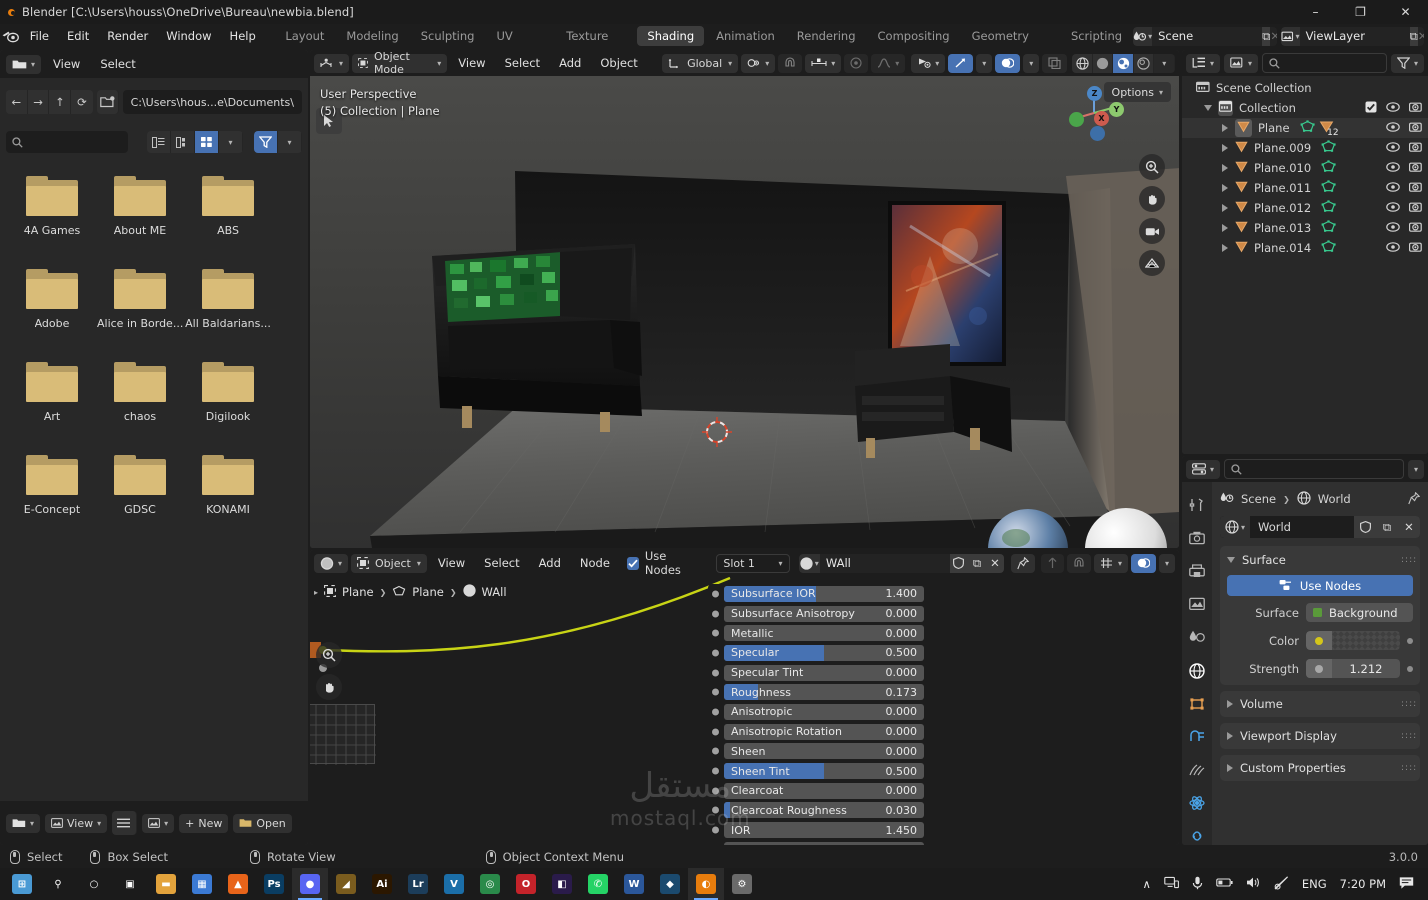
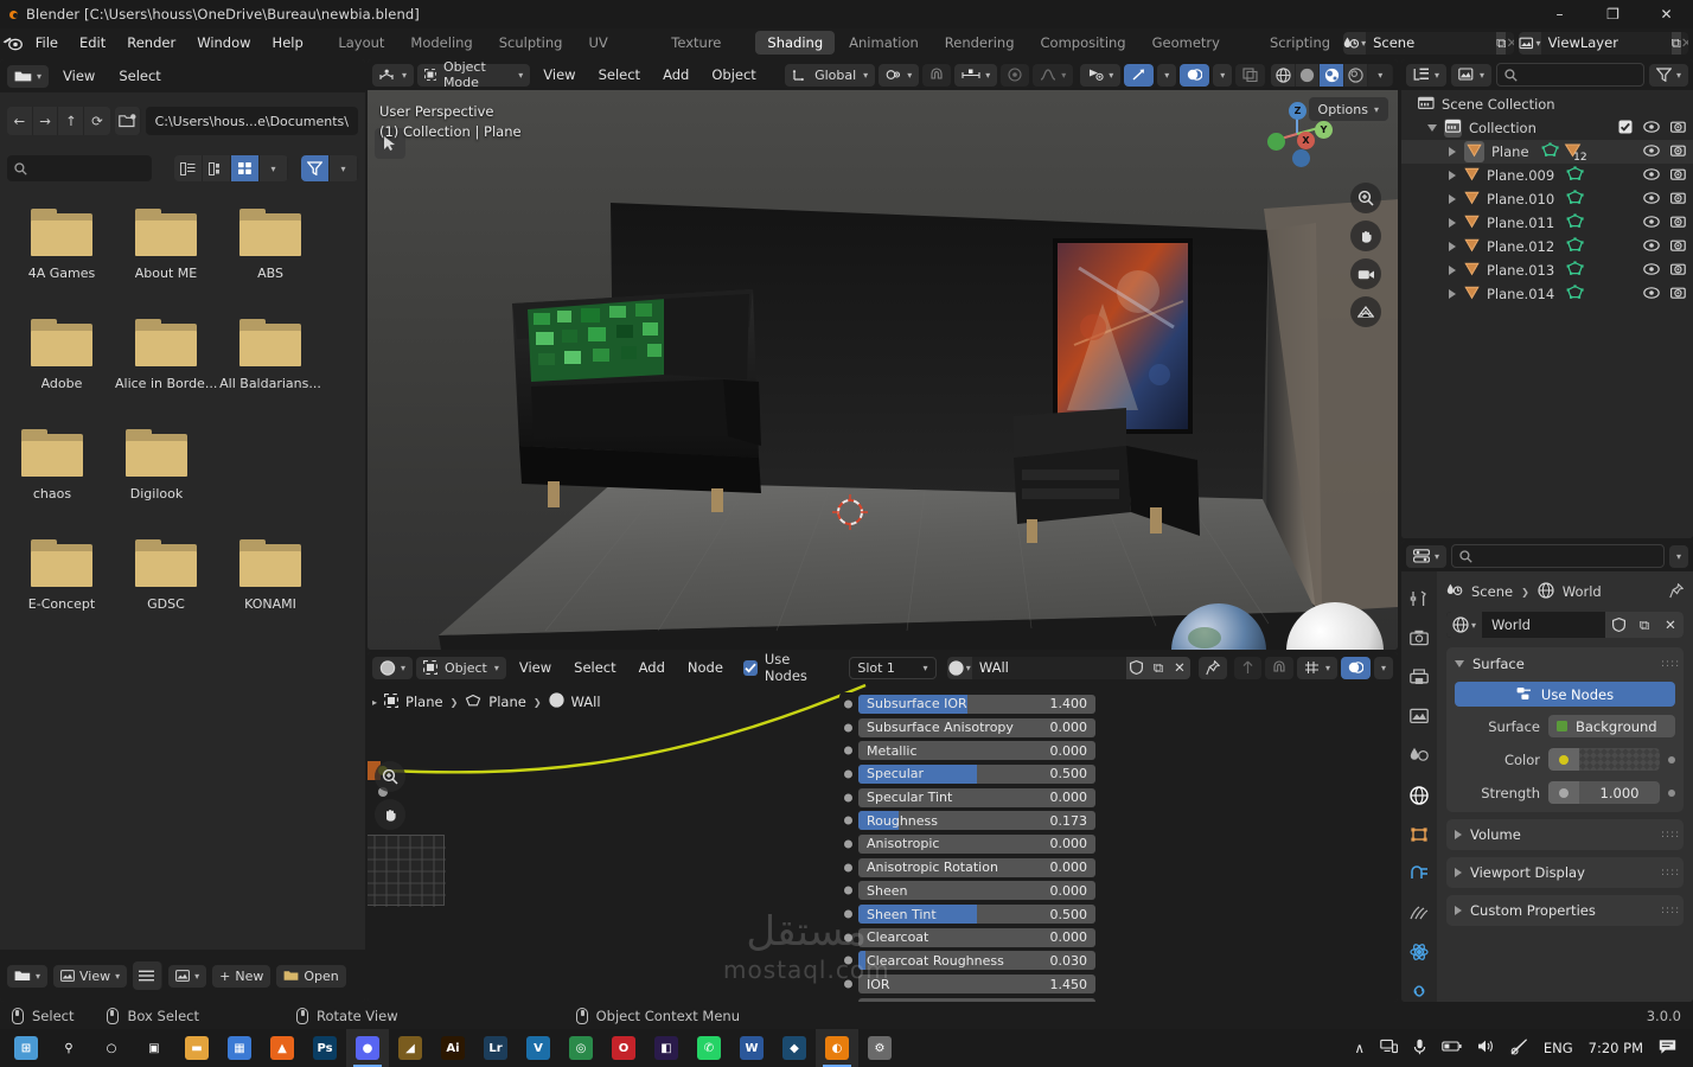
  Blender [C:\Users\houss\OneDrive\Bureau\newbia.blend]
  –
  ❐
  ✕
  File
  Edit
  Render
  Window
  Help
  Layout
  Modeling
  Sculpting
  Shading
  Animation
  Rendering
  Compositing
  Scripting
  ▾
  Scene
  ⧉
  ✕
  ▾
  ViewLayer
  ⧉
  ✕
  ▾
  View
  Select
  ←
  →
  ↑
  ⟳
  C:\Users\hous...e\Documents\
  ▾
  ▾
  4A Games
  About ME
  ABS
  Adobe
  Alice in Borde...
  All Baldarians...
- Art
  chaos
  Digilook
  E-Concept
  GDSC
  KONAMI
  ▾
  View
  ▾
  ▾
  +
  New
  Open
  ▾
  Object Mode
  ▾
  View
  Select
  Add
  Object
  Global
  ▾
  ▾
  ▾
  ▾
  ▾
  ▾
  ▾
  ▾
  User Perspective
- (5) Collection | Plane
+ (1) Collection | Plane
  Options
  ▾
  Z
  Y
  X
  ▾
  ▾
  ▾
  Scene Collection
  Collection
  Plane
  12
  Plane.009
  Plane.010
  Plane.011
  Plane.012
  Plane.013
  Plane.014
  ▾
  Object
  ▾
  View
  Select
  Add
  Node
  Use Nodes
  Slot 1
  ▾
  ▾
  WAll
  ⧉
  ✕
  ▾
  ▾
  ▸
  Plane
  ❯
  Plane
  ❯
  WAll
  Subsurface IOR
  1.400
  Subsurface Anisotropy
  0.000
  Metallic
  0.000
  Specular
  0.500
  Specular Tint
  0.000
  Roughness
  0.173
  Anisotropic
  0.000
  Anisotropic Rotation
  0.000
  Sheen
  0.000
  Sheen Tint
  0.500
  Clearcoat
  0.000
  Clearcoat Roughness
  0.030
  IOR
  1.450
  مستقل
  mostaql.com
  ▾
  ▾
  Scene
  ❯
  World
  ▾
  World
  ⧉
  ✕
  Surface
  ::::
  Use Nodes
  Surface
  Background
  Color
  Strength
- 1.212
+ 1.000
  Volume
  ::::
  Viewport Display
  ::::
  Custom Properties
  ::::
  Select
  Box Select
  Rotate View
  Object Context Menu
  3.0.0
  ⊞
  ⚲
  ○
  ▣
  ▬
  ▦
  ▲
  Ps
  ●
  ◢
  Ai
  Lr
  V
  ◎
  O
  ◧
  ✆
  W
  ◆
  ◐
  ⚙
  ∧
  ENG
  7:20 PM
